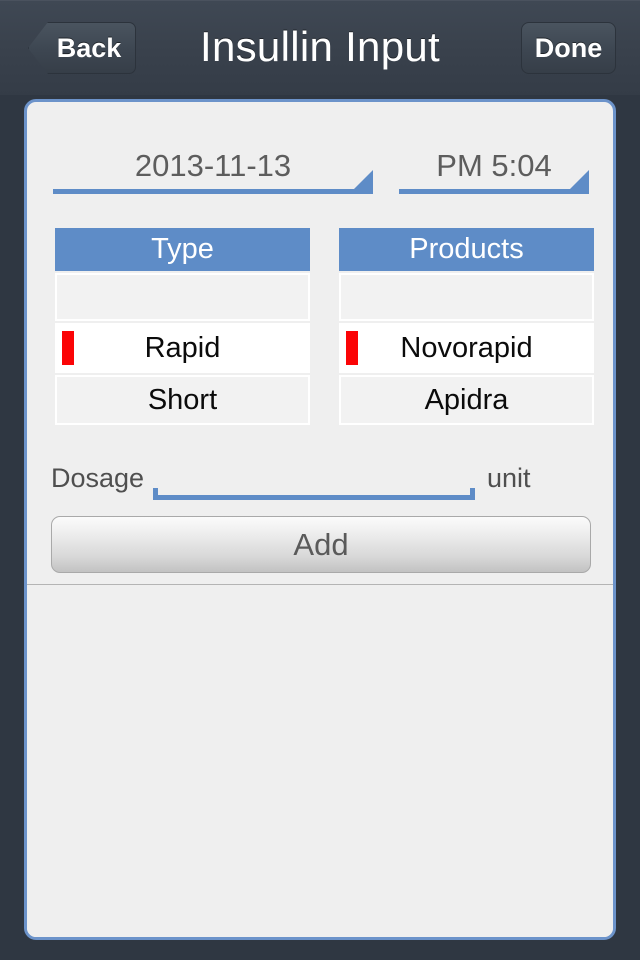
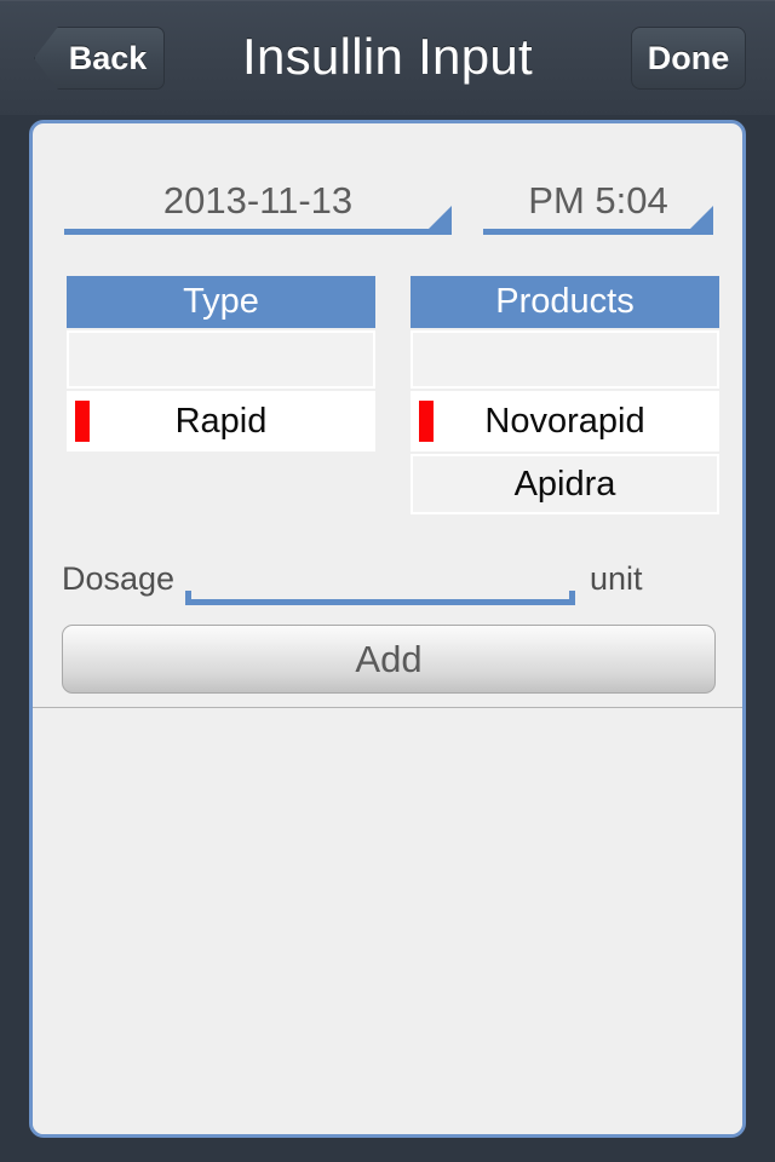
  Back
  Insullin Input
  Done
  2013-11-13
  PM 5:04
  Type
  Rapid
- Short
  Products
  Novorapid
  Apidra
  Dosage
  unit
  Add
